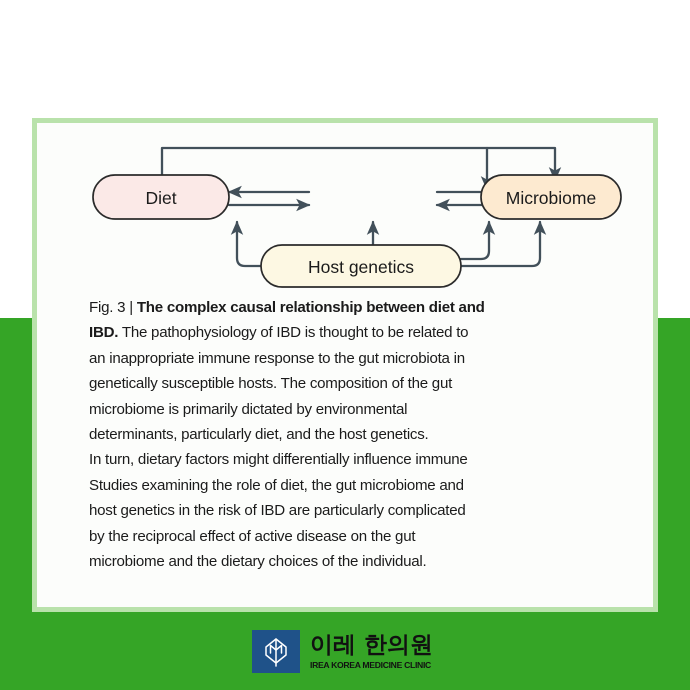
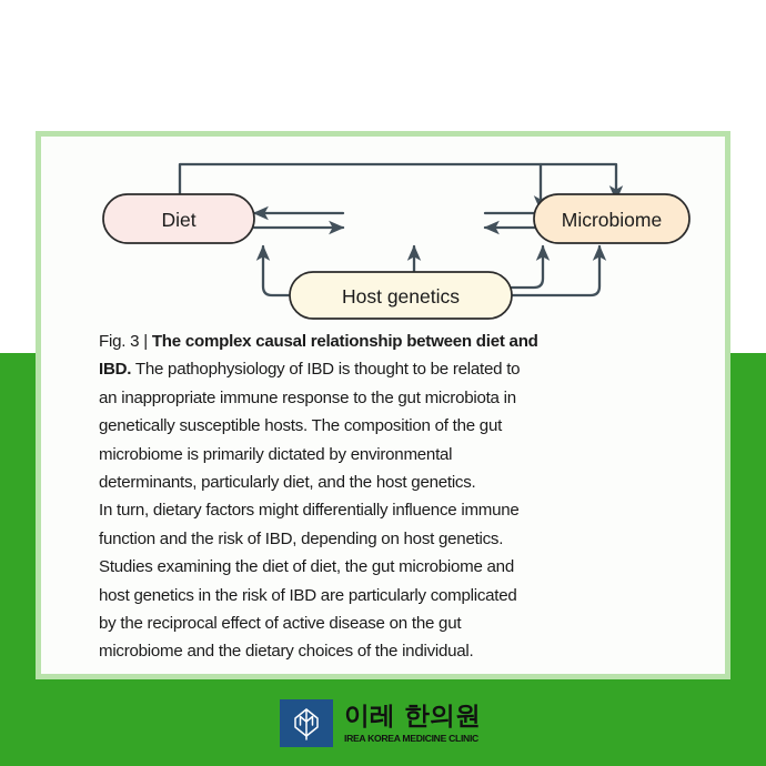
  Diet
  Microbiome
  Host genetics
  Fig. 3 | The complex causal relationship between diet and
  IBD. The pathophysiology of IBD is thought to be related to
  an inappropriate immune response to the gut microbiota in
  genetically susceptible hosts. The composition of the gut
  microbiome is primarily dictated by environmental
  determinants, particularly diet, and the host genetics.
  In turn, dietary factors might differentially influence immune
+ function and the risk of IBD, depending on host genetics.
- Studies examining the role of diet, the gut microbiome and
+ Studies examining the diet of diet, the gut microbiome and
  host genetics in the risk of IBD are particularly complicated
  by the reciprocal effect of active disease on the gut
  microbiome and the dietary choices of the individual.
  이레 한의원
  IREA KOREA MEDICINE CLINIC
